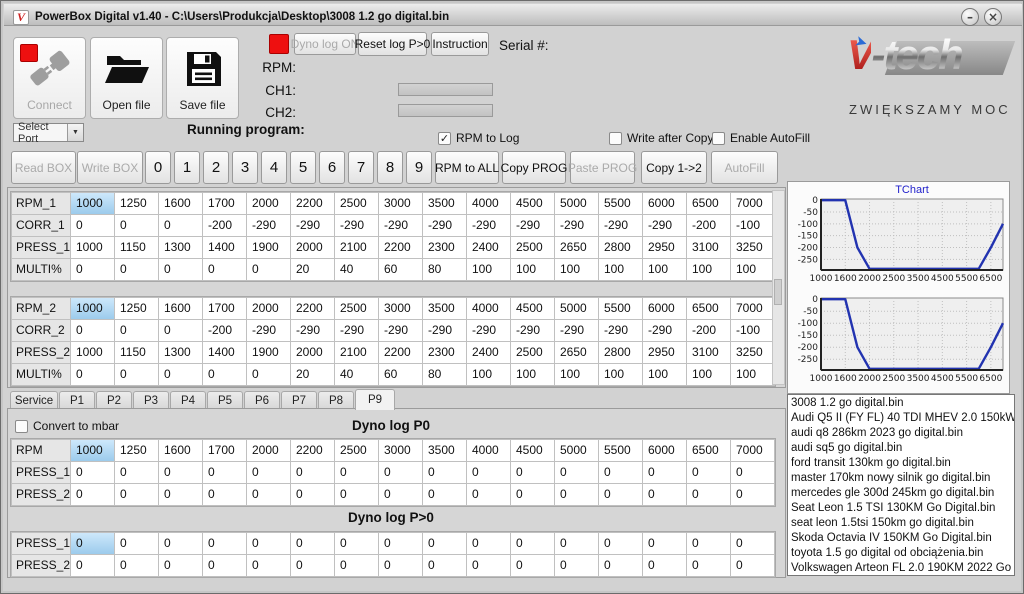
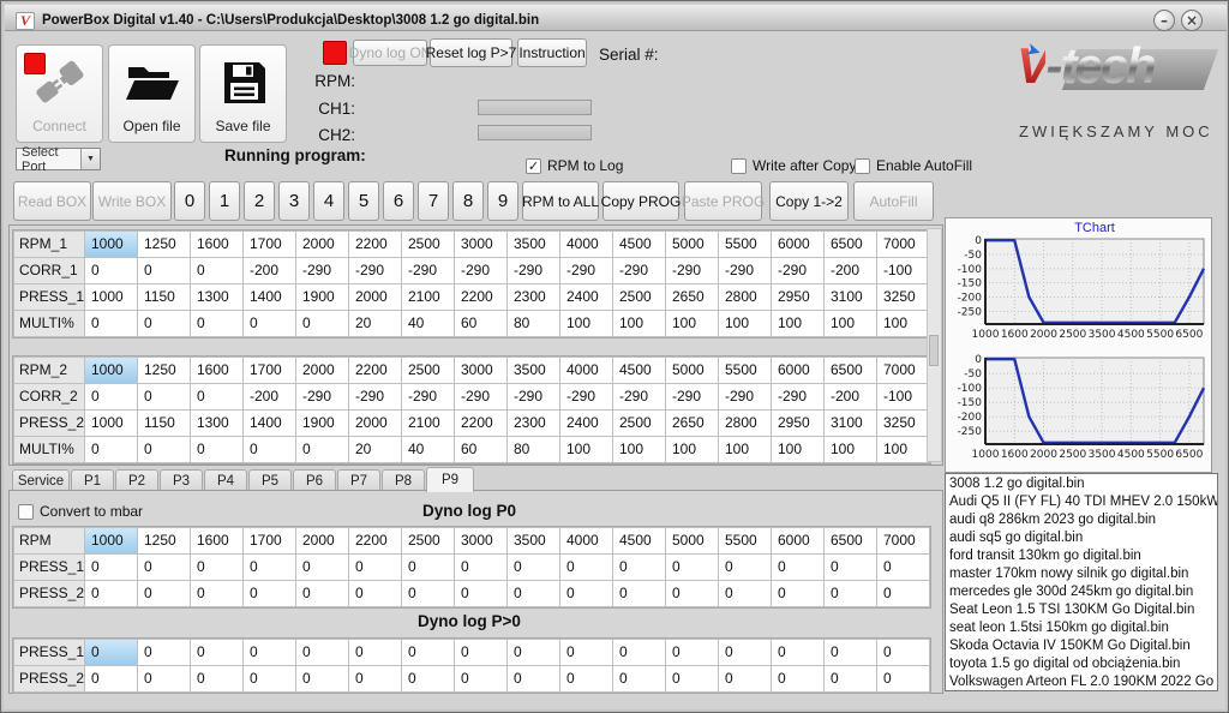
  V
  PowerBox Digital v1.40 - C:\Users\Produkcja\Desktop\3008 1.2 go digital.bin
  –
  ×
  Connect
  Open file
  Save file
  Select Port
  Dyno log ON
- Reset log P>0
+ Reset log P>7
  Instruction
  Serial #:
  RPM:
  CH1:
  CH2:
  Running program:
  ✓
  RPM to Log
  Write after Copy
  Enable AutoFill
  Read BOX
  Write BOX
  0
  1
  2
  3
  4
  5
  6
  7
  8
  9
  RPM to ALL
  Copy PROG
  Paste PROG
  Copy 1->2
  AutoFill
  RPM_1
  1000
  1250
  1600
  1700
  2000
  2200
  2500
  3000
  3500
  4000
  4500
  5000
  5500
  6000
  6500
  7000
  CORR_1
  0
  0
  0
  -200
  -290
  -290
  -290
  -290
  -290
  -290
  -290
  -290
  -290
  -290
  -200
  -100
  PRESS_1
  1000
  1150
  1300
  1400
  1900
  2000
  2100
  2200
  2300
  2400
  2500
  2650
  2800
  2950
  3100
  3250
  MULTI%
  0
  0
  0
  0
  0
  20
  40
  60
  80
  100
  100
  100
  100
  100
  100
  100
  RPM_2
  1000
  1250
  1600
  1700
  2000
  2200
  2500
  3000
  3500
  4000
  4500
  5000
  5500
  6000
  6500
  7000
  CORR_2
  0
  0
  0
  -200
  -290
  -290
  -290
  -290
  -290
  -290
  -290
  -290
  -290
  -290
  -200
  -100
  PRESS_2
  1000
  1150
  1300
  1400
  1900
  2000
  2100
  2200
  2300
  2400
  2500
  2650
  2800
  2950
  3100
  3250
  MULTI%
  0
  0
  0
  0
  0
  20
  40
  60
  80
  100
  100
  100
  100
  100
  100
  100
  Service
  P1
  P2
  P3
  P4
  P5
  P6
  P7
  P8
  P9
  Convert to mbar
  Dyno log P0
  RPM
  1000
  1250
  1600
  1700
  2000
  2200
  2500
  3000
  3500
  4000
  4500
  5000
  5500
  6000
  6500
  7000
  PRESS_1
  0
  0
  0
  0
  0
  0
  0
  0
  0
  0
  0
  0
  0
  0
  0
  0
  PRESS_2
  0
  0
  0
  0
  0
  0
  0
  0
  0
  0
  0
  0
  0
  0
  0
  0
  Dyno log P>0
  PRESS_1
  0
  0
  0
  0
  0
  0
  0
  0
  0
  0
  0
  0
  0
  0
  0
  0
  PRESS_2
  0
  0
  0
  0
  0
  0
  0
  0
  0
  0
  0
  0
  0
  0
  0
  0
  V-tech
  ZWIĘKSZAMY MOC
  0
  -50
  -100
  -150
  -200
  -250
  1000
  1600
  2000
  2500
  3500
  4500
  5500
  6500
  TChart
  0
  -50
  -100
  -150
  -200
  -250
  1000
  1600
  2000
  2500
  3500
  4500
  5500
  6500
  3008 1.2 go digital.bin
  Audi Q5 II (FY FL) 40 TDI MHEV 2.0 150kW
  audi q8 286km 2023 go digital.bin
  audi sq5 go digital.bin
  ford transit 130km go digital.bin
  master 170km nowy silnik go digital.bin
  mercedes gle 300d 245km go digital.bin
  Seat Leon 1.5 TSI 130KM Go Digital.bin
  seat leon 1.5tsi 150km go digital.bin
  Skoda Octavia IV 150KM Go Digital.bin
  toyota 1.5 go digital od obciążenia.bin
  Volkswagen Arteon FL 2.0 190KM 2022 Go
